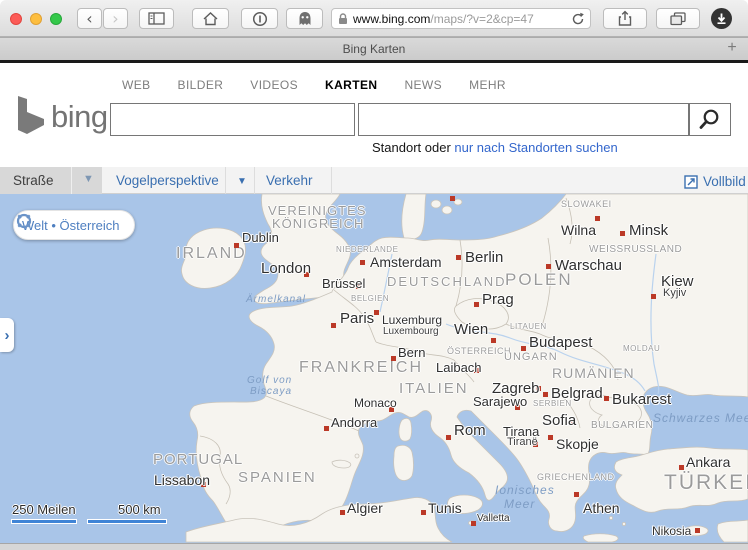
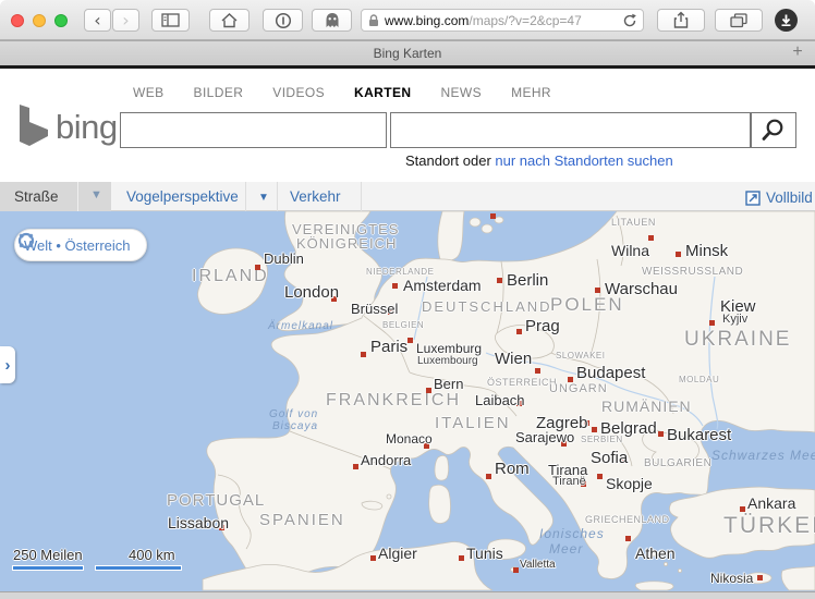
  ‹
  ›
  www.bing.com
  /maps/?v=2&cp=47
  Bing Karten
  +
  WEB
  BILDER
  VIDEOS
  KARTEN
  NEWS
  MEHR
  bing
  Standort oder nur nach Standorten suchen
  Straße
  ▼
  Vogelperspektive
  ▼
  Verkehr
  Vollbild
  VEREINIGTES
  KÖNIGREICH
  IRLAND
  NIEDERLANDE
  BELGIEN
  DEUTSCHLAND
- SLOWAKEI
+ LITAUEN
  WEISSRUSSLAND
  POLEN
+ UKRAINE
  FRANKREICH
  ÖSTERREICH
- LITAUEN
+ SLOWAKEI
  UNGARN
  ITALIEN
  SERBIEN
  RUMÄNIEN
  MOLDAU
  BULGARIEN
  GRIECHENLAND
  TÜRKE
  SPANIEN
  PORTUGAL
  Ärmelkanal
  Golf von
  Biscaya
  Schwarzes Me
  Ionisches
  Meer
  Dublin
  London
  Amsterdam
  Brüssel
  Berlin
  Wilna
  Minsk
  Warschau
  Prag
  Wien
  Luxemburg
  Luxembourg
  Paris
  Bern
  Laibach
  Budapest
  Zagreb
  Belgrad
  Sarajewo
  Bukarest
  Sofia
  Skopje
  Tirana
  Tiranë
  Rom
  Monaco
  Andorra
  Algier
  Tunis
  Valletta
  Athen
  Ankara
  Kiew
  Kyjiv
  Lissabon
  Nikosia
  elt • Österreich
  ›
  250 Meilen
- 500 km
+ 400 km
